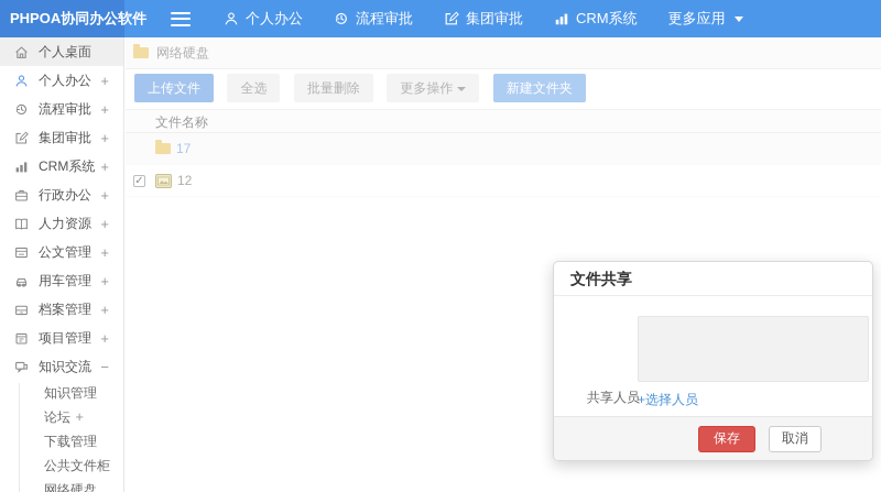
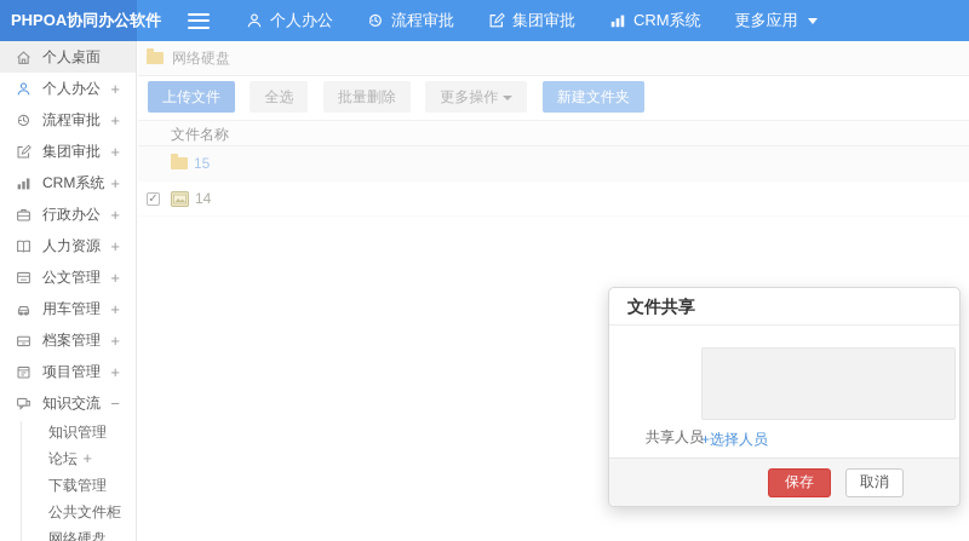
  PHPOA协同办公软件
  个人办公
  流程审批
  集团审批
  CRM系统
  更多应用
  个人桌面
  个人办公
  +
  流程审批
  +
  集团审批
  +
  CRM系统
  +
  行政办公
  +
  人力资源
  +
  公文管理
  +
  用车管理
  +
  档案管理
  +
  项目管理
  +
  知识交流
  −
  知识管理
  论坛
  +
  下载管理
  公共文件柜
  网络硬盘
  网络硬盘
  上传文件 全选 批量删除 更多操作 新建文件夹
  文件名称
- 17
+ 15
  ✓
- 12
+ 14
  文件共享
  共享人员
  +选择人员
  保存
  取消
